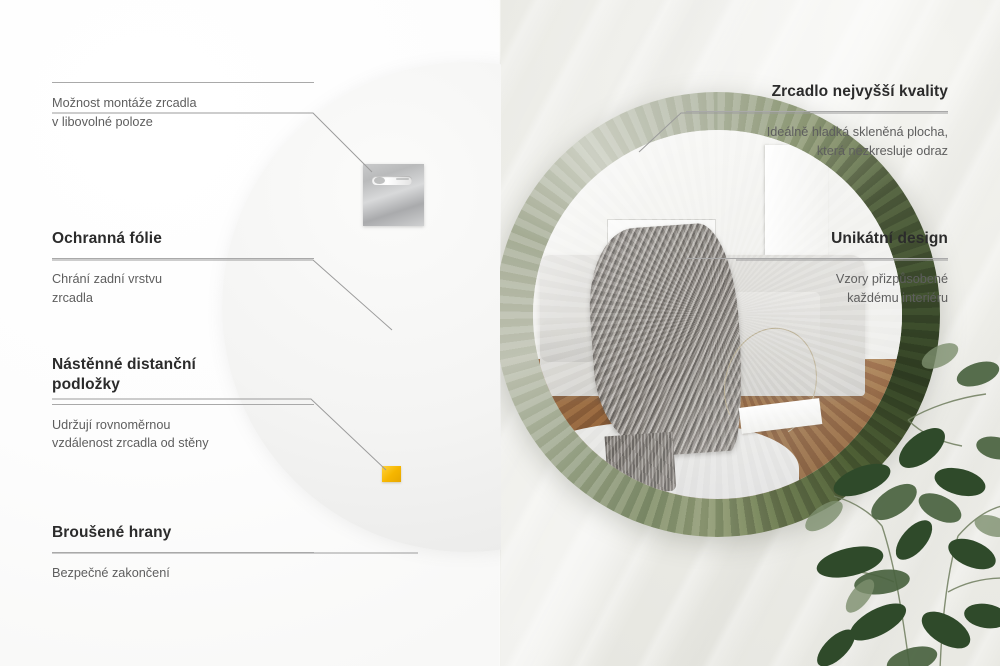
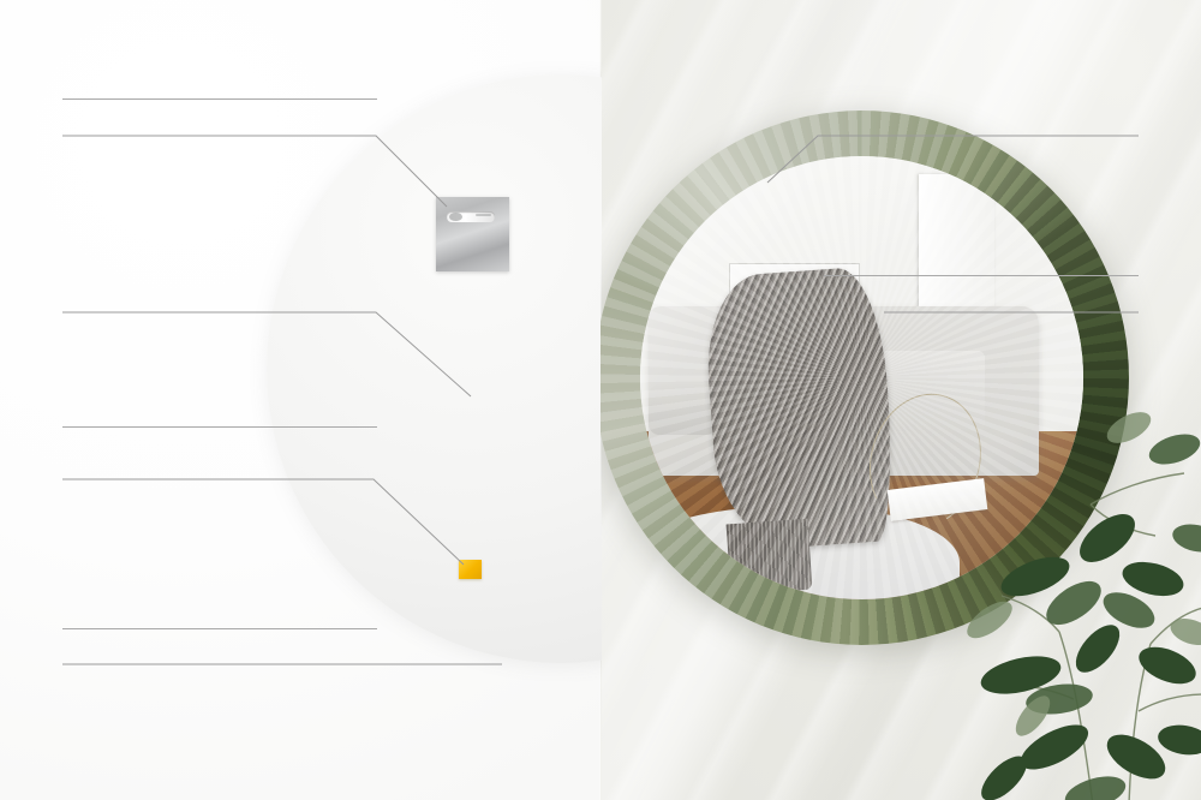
- Možnost montáže zrcadla
- v libovolné poloze
- Ochranná fólie
- Chrání zadní vrstvu
- zrcadla
- Nástěnné distanční
- podložky
- Udržují rovnoměrnou
- vzdálenost zrcadla od stěny
- Broušené hrany
- Bezpečné zakončení
- Zrcadlo nejvyšší kvality
- Ideálně hladká skleněná plocha,
- která nezkresluje odraz
- Unikátní design
- Vzory přizpůsobené
- každému interiéru
